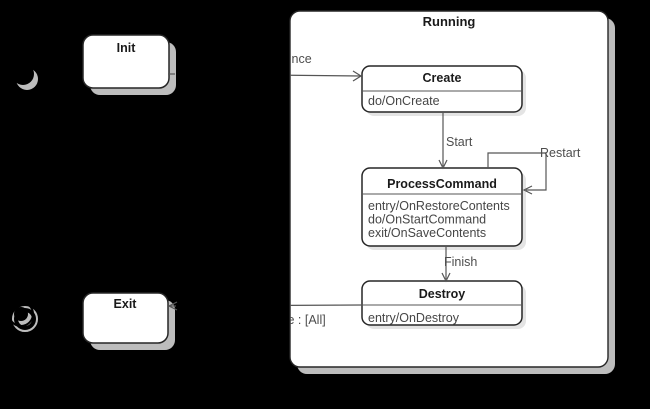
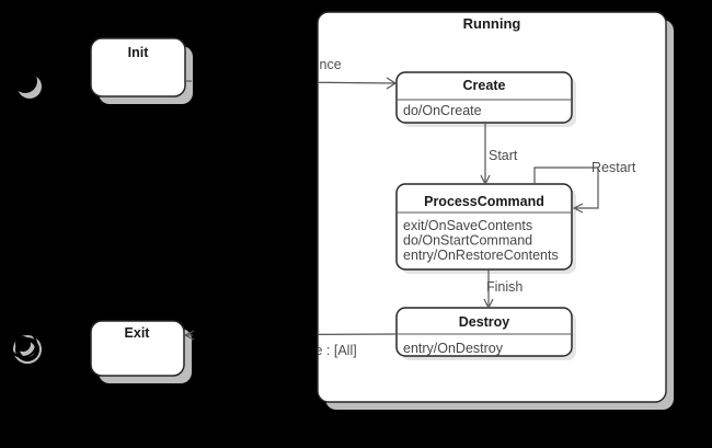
  Running
  Init
  Exit
  Create
  do/OnCreate
  ProcessCommand
- entry/OnRestoreContents
+ exit/OnSaveContents
  do/OnStartCommand
- exit/OnSaveContents
+ entry/OnRestoreContents
  Destroy
  entry/OnDestroy
  nce
  e : [All]
  Start
  Restart
  Finish
